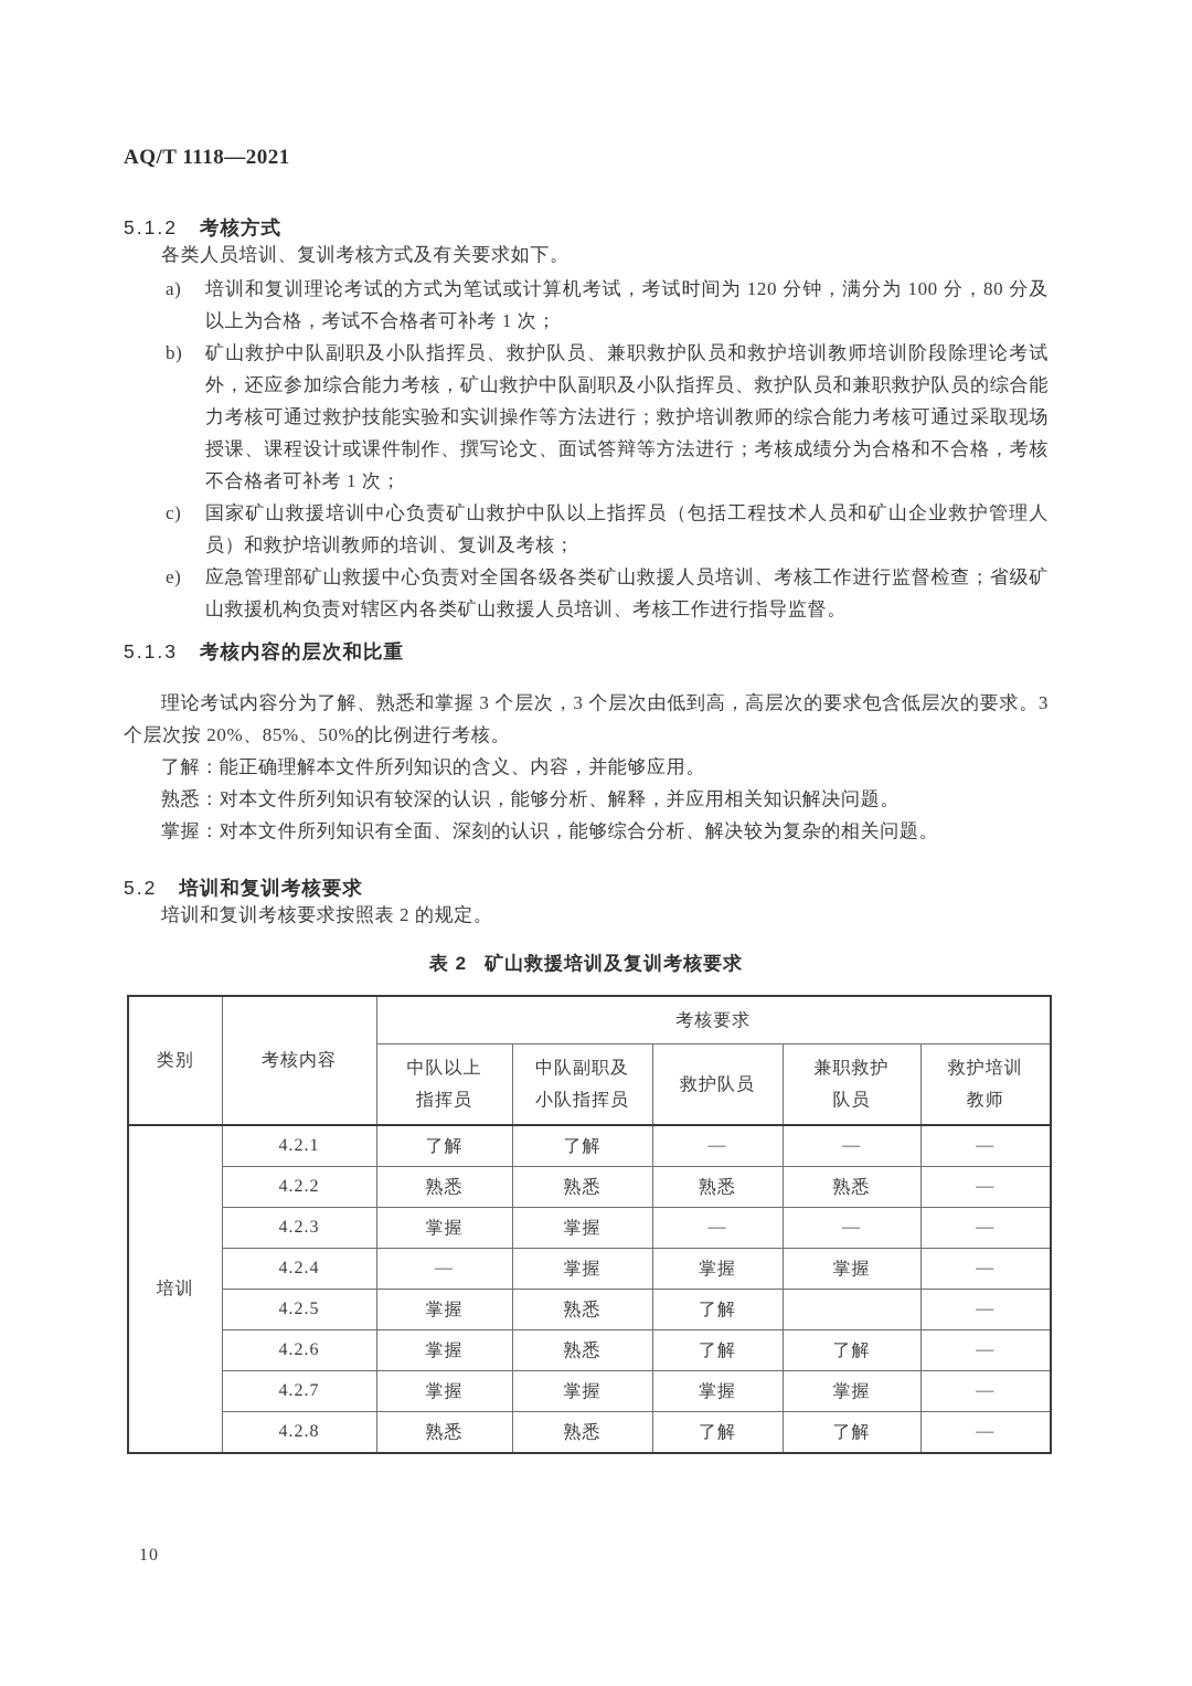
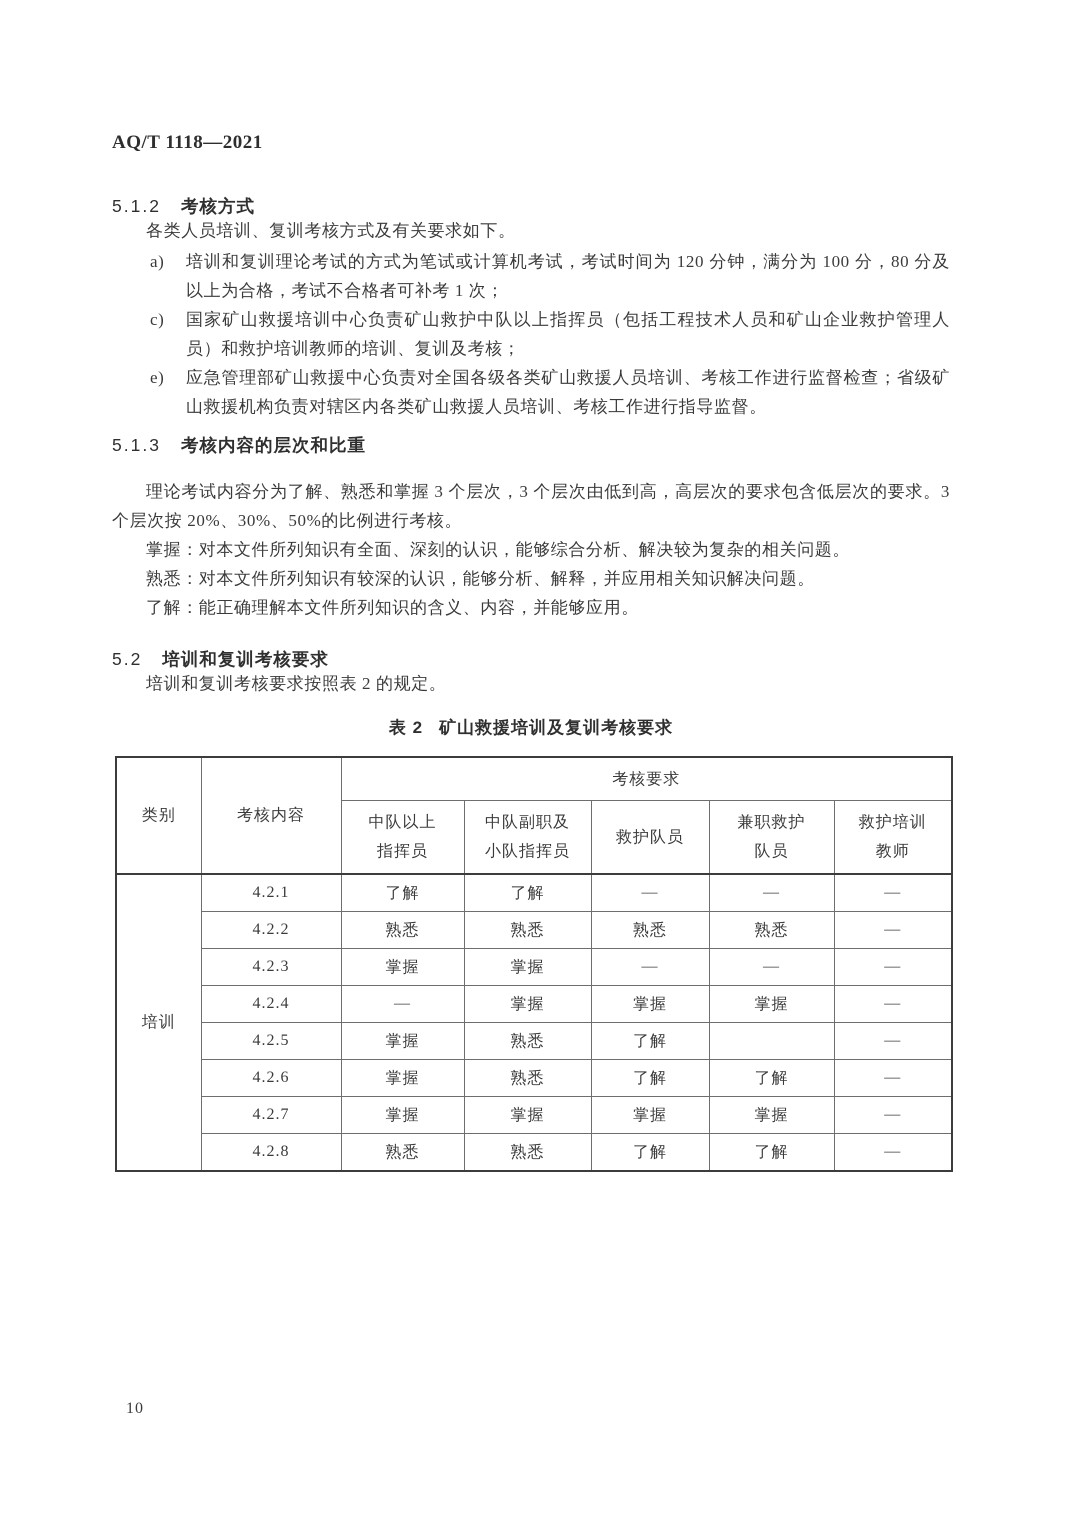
  AQ/T 1118—2021
  5.1.2
  考核方式
  各类人员培训、复训考核方式及有关要求如下。
  a)
  培训和复训理论考试的方式为笔试或计算机考试，考试时间为 120 分钟，满分为 100 分，80 分及以上为合格，考试不合格者可补考 1 次；
- b)
- 矿山救护中队副职及小队指挥员、救护队员、兼职救护队员和救护培训教师培训阶段除理论考试外，还应参加综合能力考核，矿山救护中队副职及小队指挥员、救护队员和兼职救护队员的综合能力考核可通过救护技能实验和实训操作等方法进行；救护培训教师的综合能力考核可通过采取现场授课、课程设计或课件制作、撰写论文、面试答辩等方法进行；考核成绩分为合格和不合格，考核不合格者可补考 1 次；
  c)
  国家矿山救援培训中心负责矿山救护中队以上指挥员（包括工程技术人员和矿山企业救护管理人员）和救护培训教师的培训、复训及考核；
  e)
  应急管理部矿山救援中心负责对全国各级各类矿山救援人员培训、考核工作进行监督检查；省级矿山救援机构负责对辖区内各类矿山救援人员培训、考核工作进行指导监督。
  5.1.3
  考核内容的层次和比重
- 理论考试内容分为了解、熟悉和掌握 3 个层次，3 个层次由低到高，高层次的要求包含低层次的要求。3 个层次按 20%、85%、50%的比例进行考核。
+ 理论考试内容分为了解、熟悉和掌握 3 个层次，3 个层次由低到高，高层次的要求包含低层次的要求。3 个层次按 20%、30%、50%的比例进行考核。
- 了解：能正确理解本文件所列知识的含义、内容，并能够应用。
+ 掌握：对本文件所列知识有全面、深刻的认识，能够综合分析、解决较为复杂的相关问题。
  熟悉：对本文件所列知识有较深的认识，能够分析、解释，并应用相关知识解决问题。
- 掌握：对本文件所列知识有全面、深刻的认识，能够综合分析、解决较为复杂的相关问题。
+ 了解：能正确理解本文件所列知识的含义、内容，并能够应用。
  5.2
  培训和复训考核要求
  培训和复训考核要求按照表 2 的规定。
  表 2
  矿山救援培训及复训考核要求
  类别	考核内容	考核要求
  中队以上 指挥员	中队副职及 小队指挥员	救护队员	兼职救护 队员	救护培训 教师
  培训	4.2.1	了解	了解	—	—	—
  4.2.2	熟悉	熟悉	熟悉	熟悉	—
  4.2.3	掌握	掌握	—	—	—
  4.2.4	—	掌握	掌握	掌握	—
  4.2.5	掌握	熟悉	了解		—
  4.2.6	掌握	熟悉	了解	了解	—
  4.2.7	掌握	掌握	掌握	掌握	—
  4.2.8	熟悉	熟悉	了解	了解	—
  10
